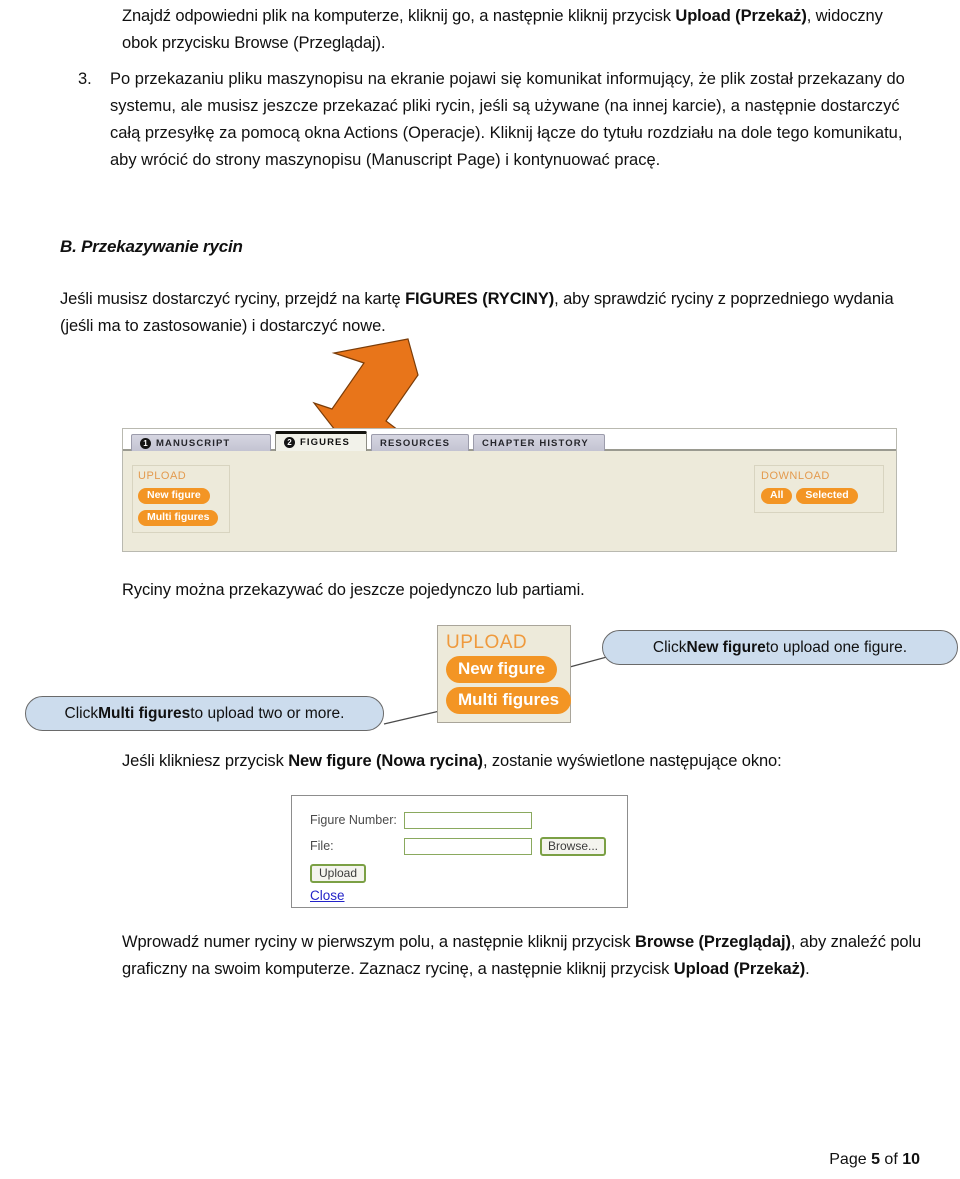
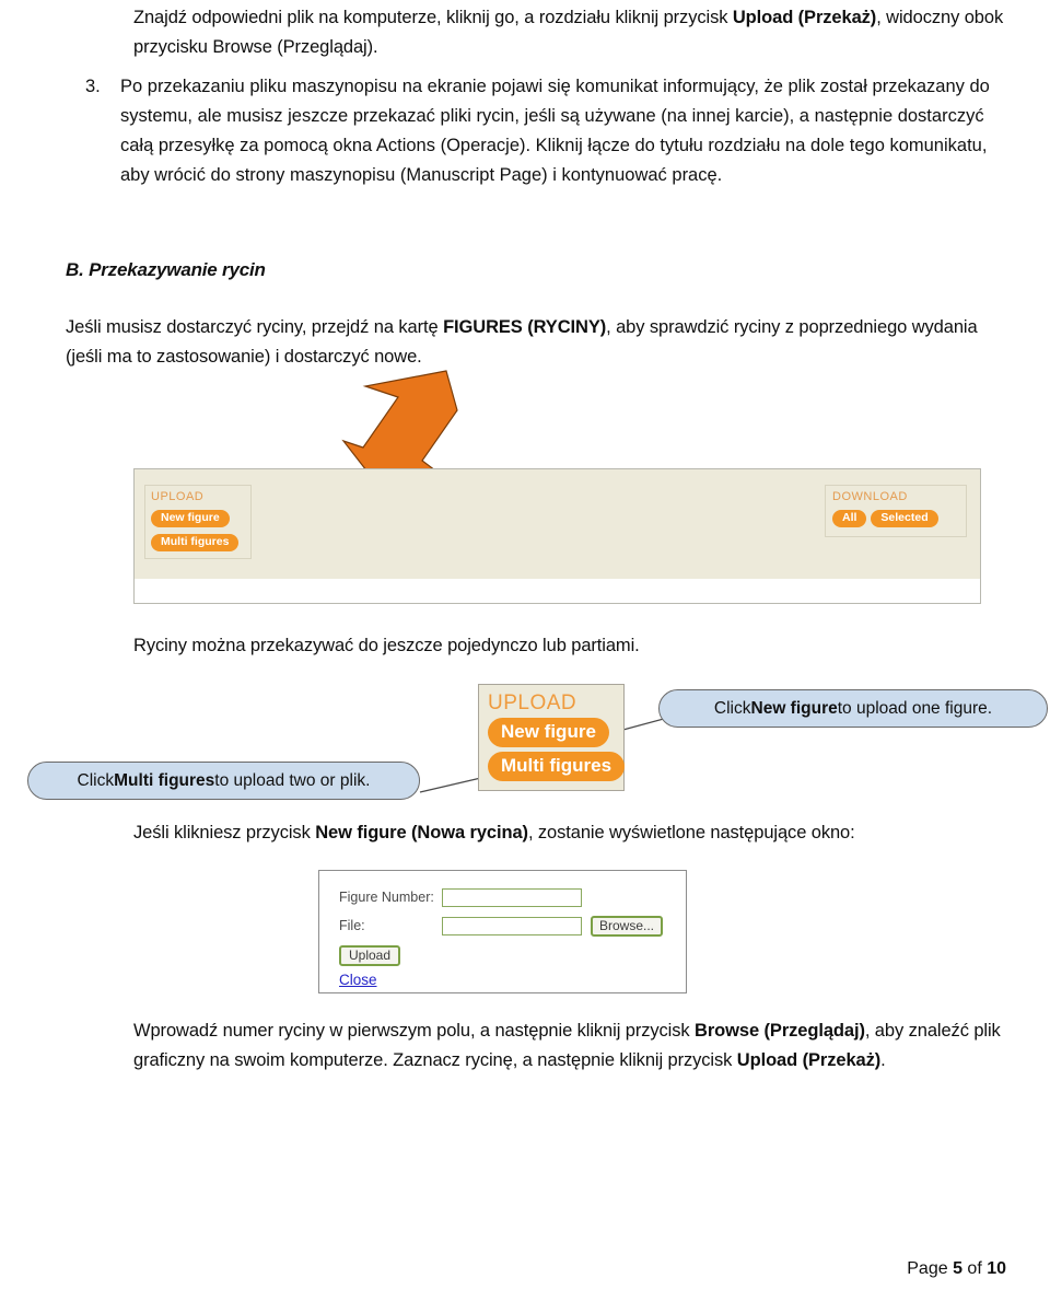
- Znajdź odpowiedni plik na komputerze, kliknij go, a następnie kliknij przycisk Upload (Przekaż), widoczny obok przycisku Browse (Przeglądaj).
+ Znajdź odpowiedni plik na komputerze, kliknij go, a rozdziału kliknij przycisk Upload (Przekaż), widoczny obok przycisku Browse (Przeglądaj).
  3.
  Po przekazaniu pliku maszynopisu na ekranie pojawi się komunikat informujący, że plik został przekazany do systemu, ale musisz jeszcze przekazać pliki rycin, jeśli są używane (na innej karcie), a następnie dostarczyć całą przesyłkę za pomocą okna Actions (Operacje). Kliknij łącze do tytułu rozdziału na dole tego komunikatu, aby wrócić do strony maszynopisu (Manuscript Page) i kontynuować pracę.
  B. Przekazywanie rycin
  Jeśli musisz dostarczyć ryciny, przejdź na kartę FIGURES (RYCINY), aby sprawdzić ryciny z poprzedniego wydania (jeśli ma to zastosowanie) i dostarczyć nowe.
- 1
- MANUSCRIPT
- 2
- FIGURES
- RESOURCES
- CHAPTER HISTORY
  UPLOAD
  New figure Multi figures
  DOWNLOAD
  All Selected
  Ryciny można przekazywać do jeszcze pojedynczo lub partiami.
  UPLOAD
  New figure Multi figures
  Click
  New figure
  to upload one figure.
  Click
  Multi figures
- to upload two or more.
+ to upload two or plik.
  Jeśli klikniesz przycisk New figure (Nowa rycina), zostanie wyświetlone następujące okno:
  Figure Number:
  File:
  Browse...
  Upload
  Close
- Wprowadź numer ryciny w pierwszym polu, a następnie kliknij przycisk Browse (Przeglądaj), aby znaleźć polu graficzny na swoim komputerze. Zaznacz rycinę, a następnie kliknij przycisk Upload (Przekaż).
+ Wprowadź numer ryciny w pierwszym polu, a następnie kliknij przycisk Browse (Przeglądaj), aby znaleźć plik graficzny na swoim komputerze. Zaznacz rycinę, a następnie kliknij przycisk Upload (Przekaż).
  Page 5 of 10
